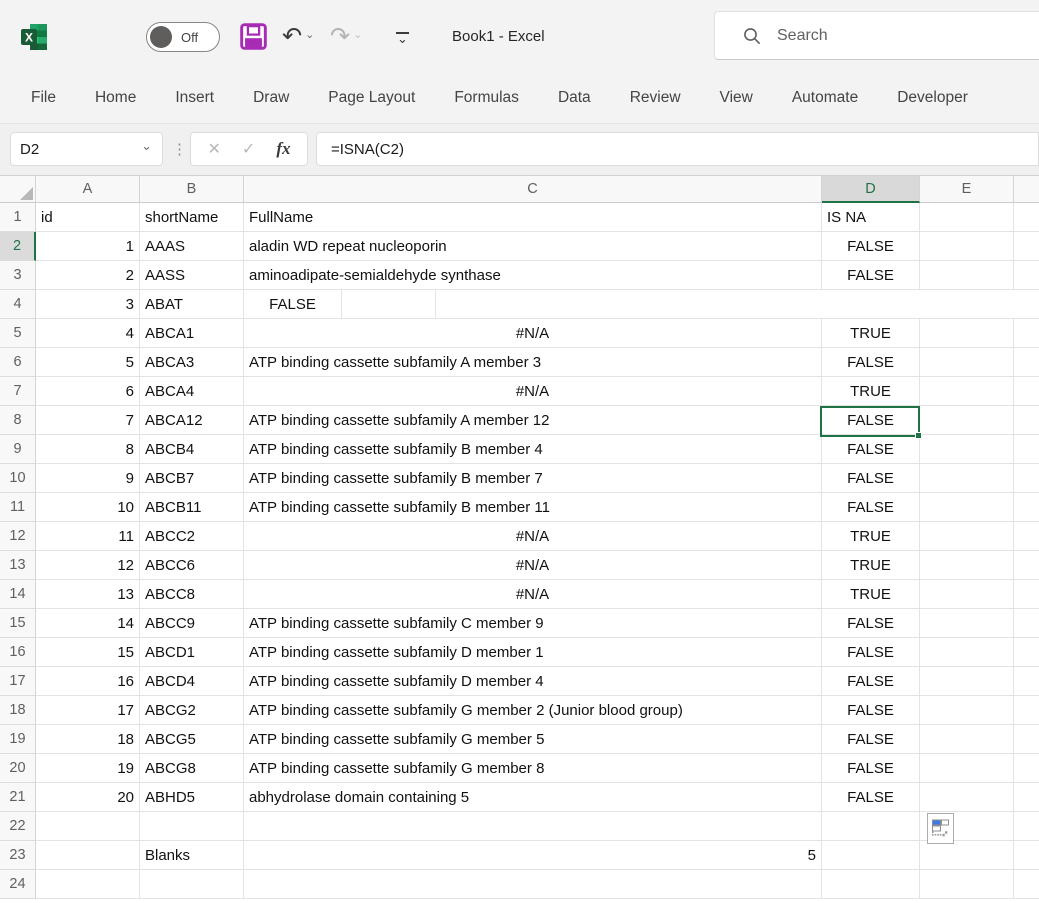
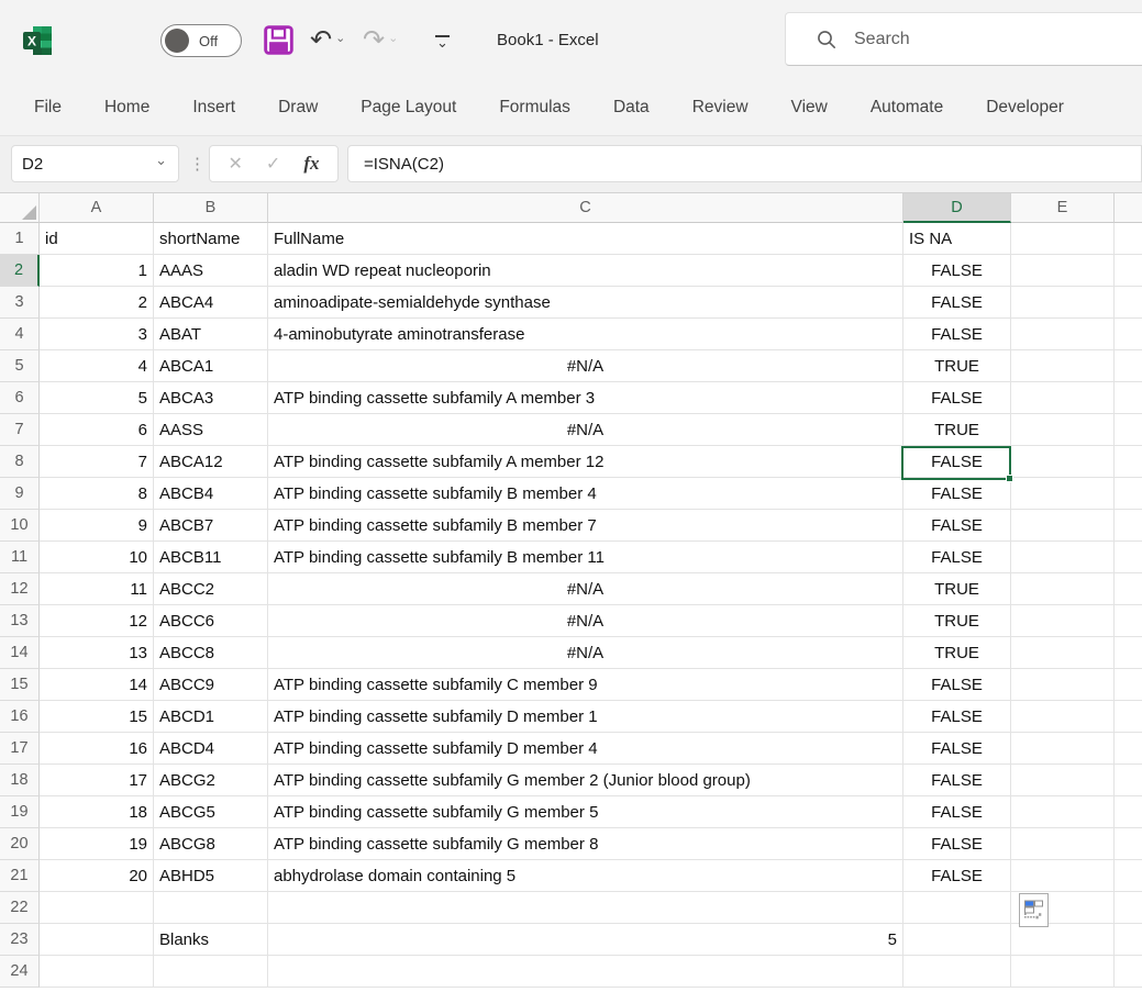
  X
  Off
  ↶
  ⌄
  ↷
  ⌄
  ⌄
  Book1 - Excel
  Search
  File
  Home
  Insert
  Draw
  Page Layout
  Formulas
  Data
  Review
  View
  Automate
  Developer
  D2
  ⌄
  ⋮
  ✕
  ✓
  fx
  =ISNA(C2)
  A
  B
  C
  D
  E
  1
  id
  shortName
  FullName
  IS NA
  2
  1
  AAAS
  aladin WD repeat nucleoporin
  FALSE
  3
  2
- AASS
+ ABCA4
  aminoadipate-semialdehyde synthase
  FALSE
  4
  3
  ABAT
+ 4-aminobutyrate aminotransferase
  FALSE
  5
  4
  ABCA1
  #N/A
  TRUE
  6
  5
  ABCA3
  ATP binding cassette subfamily A member 3
  FALSE
  7
  6
- ABCA4
+ AASS
  #N/A
  TRUE
  8
  7
  ABCA12
  ATP binding cassette subfamily A member 12
  FALSE
  9
  8
  ABCB4
  ATP binding cassette subfamily B member 4
  FALSE
  10
  9
  ABCB7
  ATP binding cassette subfamily B member 7
  FALSE
  11
  10
  ABCB11
  ATP binding cassette subfamily B member 11
  FALSE
  12
  11
  ABCC2
  #N/A
  TRUE
  13
  12
  ABCC6
  #N/A
  TRUE
  14
  13
  ABCC8
  #N/A
  TRUE
  15
  14
  ABCC9
  ATP binding cassette subfamily C member 9
  FALSE
  16
  15
  ABCD1
  ATP binding cassette subfamily D member 1
  FALSE
  17
  16
  ABCD4
  ATP binding cassette subfamily D member 4
  FALSE
  18
  17
  ABCG2
  ATP binding cassette subfamily G member 2 (Junior blood group)
  FALSE
  19
  18
  ABCG5
  ATP binding cassette subfamily G member 5
  FALSE
  20
  19
  ABCG8
  ATP binding cassette subfamily G member 8
  FALSE
  21
  20
  ABHD5
  abhydrolase domain containing 5
  FALSE
  22
  23
  Blanks
  5
  24
